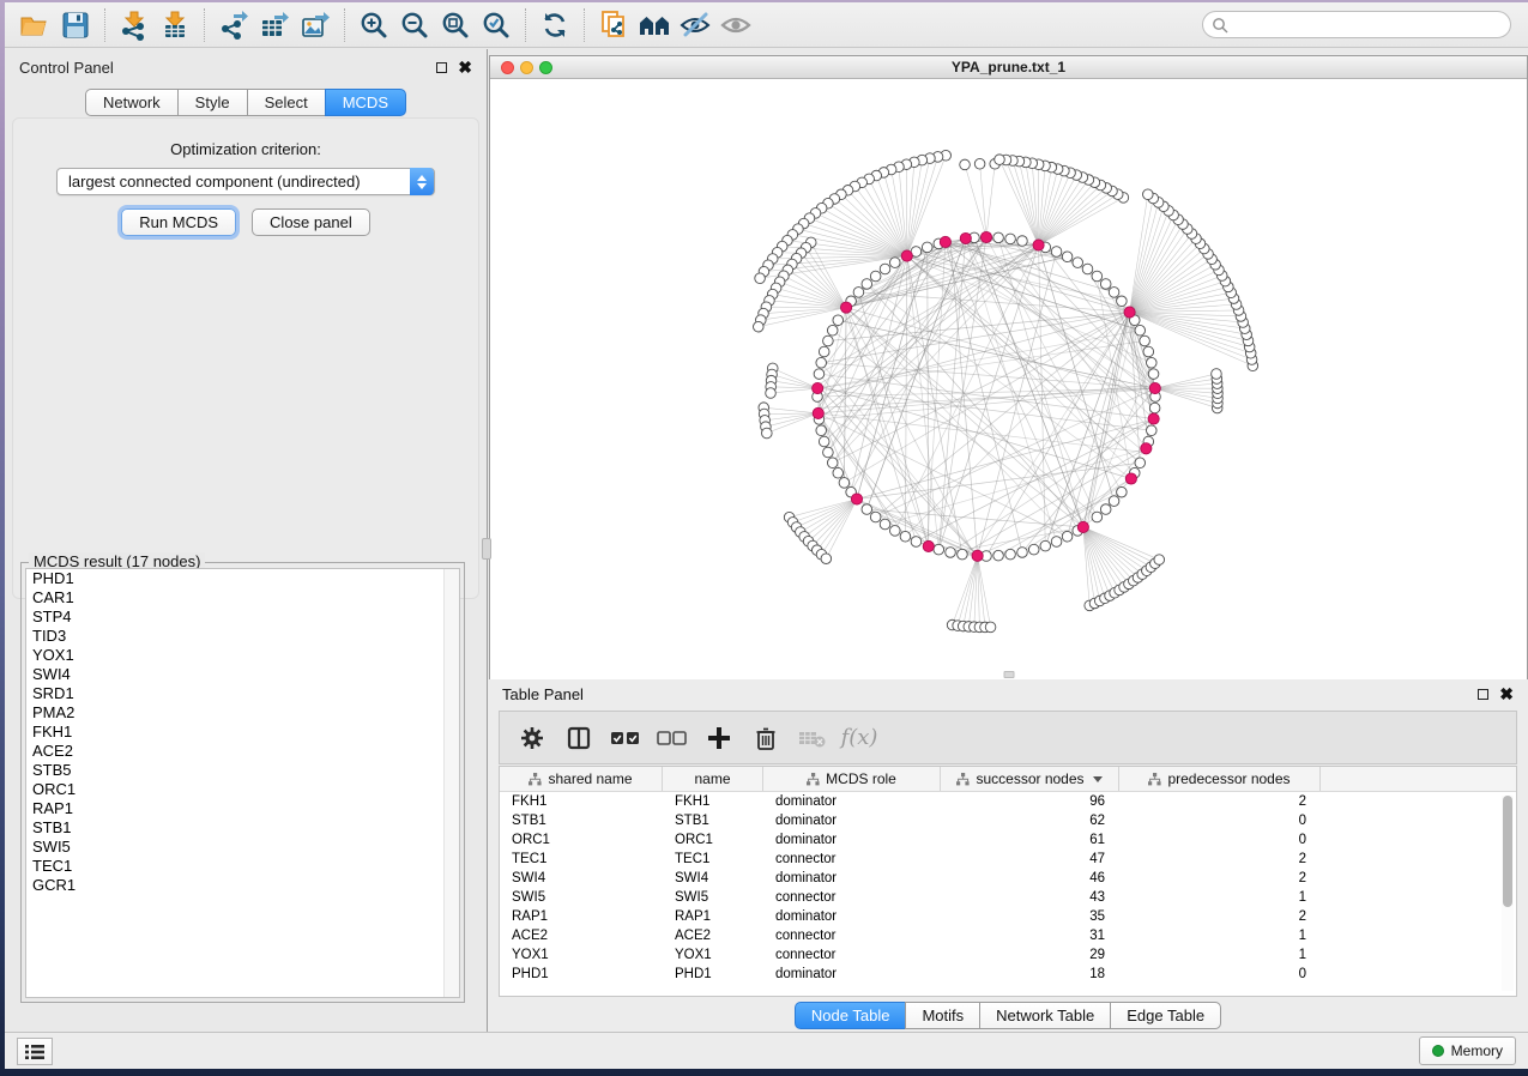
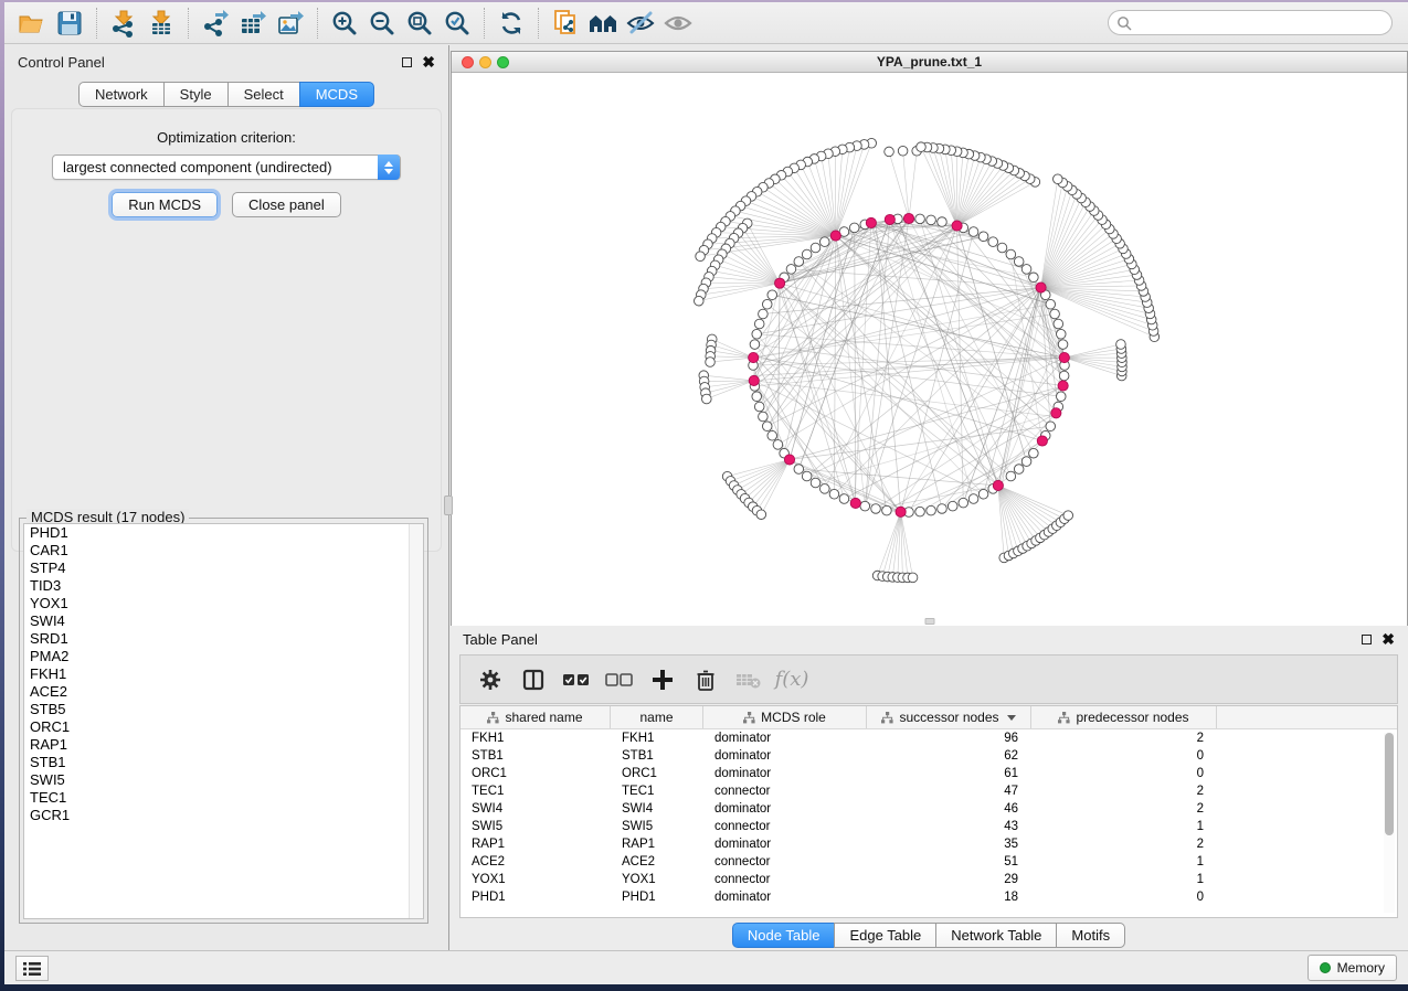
  Control Panel
  ✖
  Network
  Style
  Select
  MCDS
  Optimization criterion:
  largest connected component (undirected)
  Run MCDS
  Close panel
  MCDS result (17 nodes)
  PHD1
  CAR1
  STP4
  TID3
  YOX1
  SWI4
  SRD1
  PMA2
  FKH1
  ACE2
  STB5
  ORC1
  RAP1
  STB1
  SWI5
  TEC1
  GCR1
  YPA_prune.txt_1
  Table Panel
  ✖
  f(x)
  shared name
  name
  MCDS role
  successor nodes
  predecessor nodes
  FKH1
  FKH1
  dominator
  96
  2
  STB1
  STB1
  dominator
  62
  0
  ORC1
  ORC1
  dominator
  61
  0
  TEC1
  TEC1
  connector
  47
  2
  SWI4
  SWI4
  dominator
  46
  2
  SWI5
  SWI5
  connector
  43
  1
  RAP1
  RAP1
  dominator
  35
  2
  ACE2
  ACE2
  connector
- 31
+ 51
  1
  YOX1
  YOX1
  connector
  29
  1
  PHD1
  PHD1
  dominator
  18
  0
  Node Table
- Motifs
+ Edge Table
  Network Table
- Edge Table
+ Motifs
  Memory
